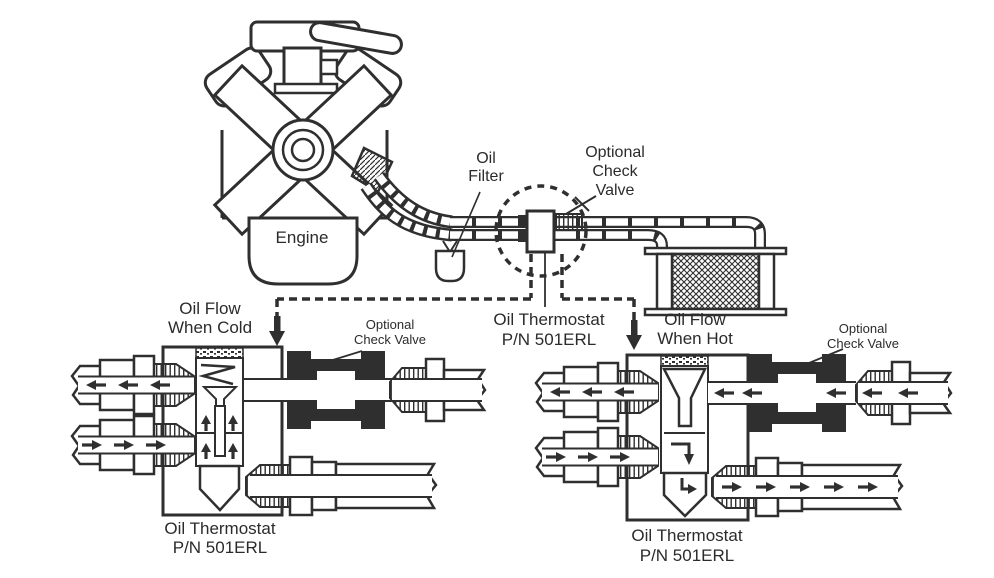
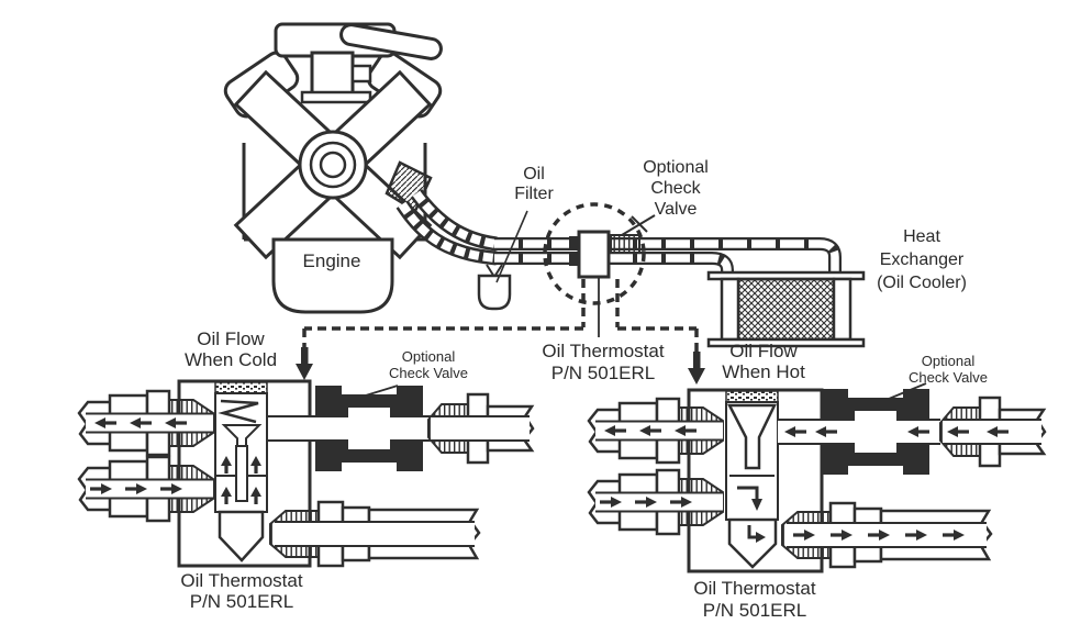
  Engine
  Oil
  Filter
  Optional
  Check
  Valve
+ Heat
+ Exchanger
+ (Oil Cooler)
  Oil Flow
  When Cold
  Oil Thermostat
  P/N 501ERL
  Oil Flow
  When Hot
  Optional
  Check Valve
  Optional
  Check Valve
  Oil Thermostat
  P/N 501ERL
  Oil Thermostat
  P/N 501ERL
